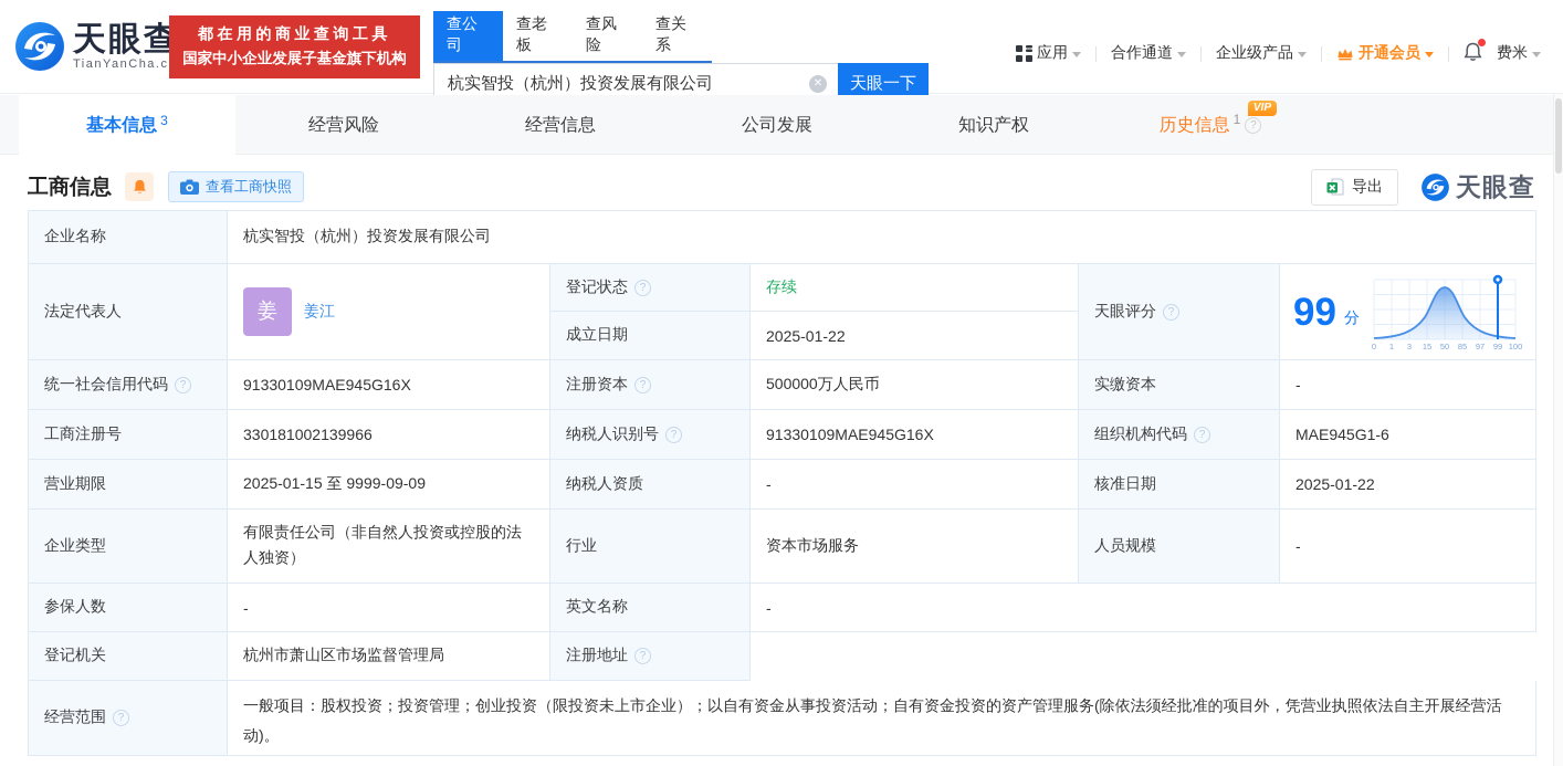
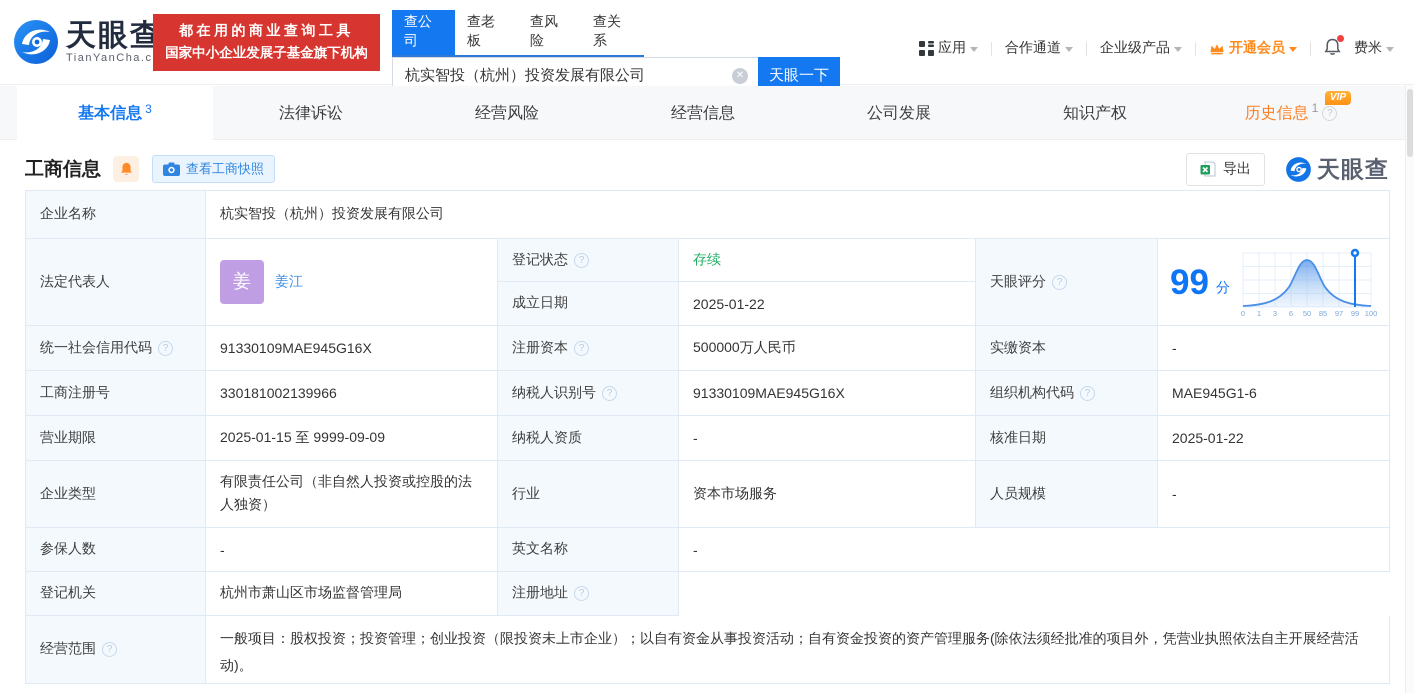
  天眼查
  TianYanCha.c
  都在用的商业查询工具
  国家中小企业发展子基金旗下机构
  查公司
  查老板
  查风险
  查关系
  杭实智投（杭州）投资发展有限公司
  ✕
  天眼一下
  应用
  合作通道
  企业级产品
  开通会员
  费米
  基本信息
  3
+ 法律诉讼
  经营风险
  经营信息
  公司发展
  知识产权
  VIP
  历史信息
  1
  ?
  工商信息
  查看工商快照
  导出
  天眼查
  企业名称
  杭实智投（杭州）投资发展有限公司
  法定代表人
  姜
  姜江
  登记状态
  ?
  存续
  成立日期
  2025-01-22
  天眼评分
  ?
  99
  分
  0
  1
  3
- 15
+ 6
  50
  85
  97
  99
  100
  统一社会信用代码
  ?
  91330109MAE945G16X
  注册资本
  ?
  500000万人民币
  实缴资本
  -
  工商注册号
  330181002139966
  纳税人识别号
  ?
  91330109MAE945G16X
  组织机构代码
  ?
  MAE945G1-6
  营业期限
  2025-01-15 至 9999-09-09
  纳税人资质
  -
  核准日期
  2025-01-22
  企业类型
  有限责任公司（非自然人投资或控股的法人独资）
  行业
  资本市场服务
  人员规模
  -
  参保人数
  -
  英文名称
  -
  登记机关
  杭州市萧山区市场监督管理局
  注册地址
  ?
  经营范围
  ?
  一般项目：股权投资；投资管理；创业投资（限投资未上市企业）；以自有资金从事投资活动；自有资金投资的资产管理服务(除依法须经批准的项目外，凭营业执照依法自主开展经营活动)。
